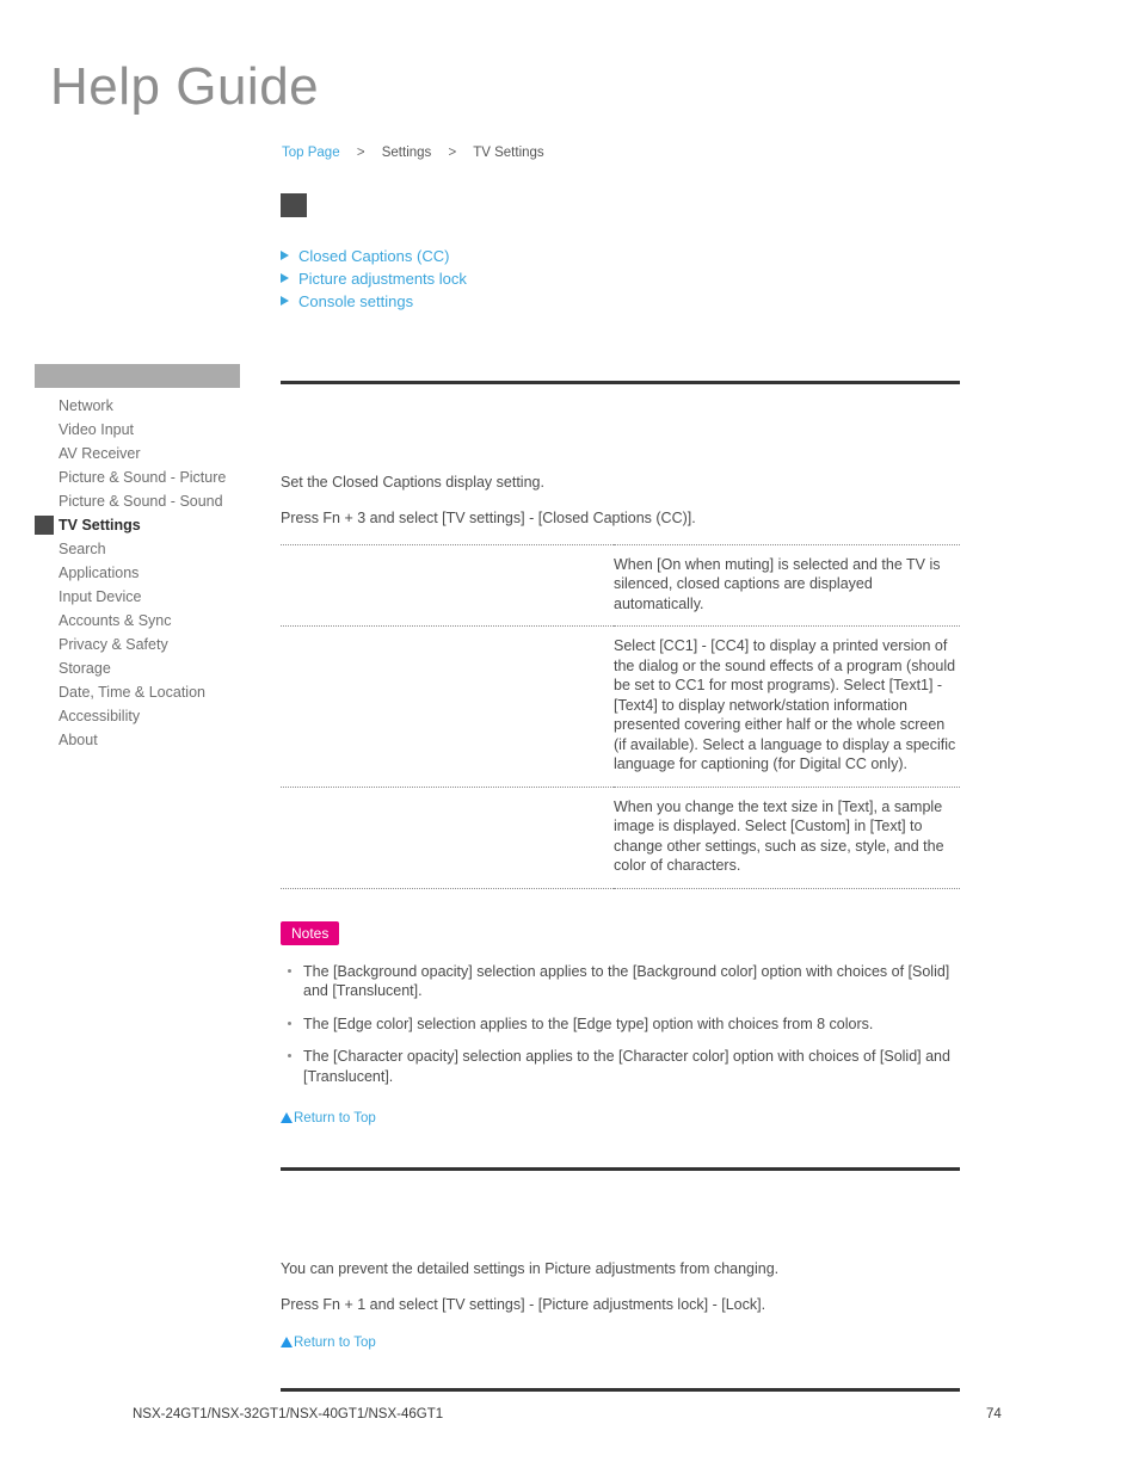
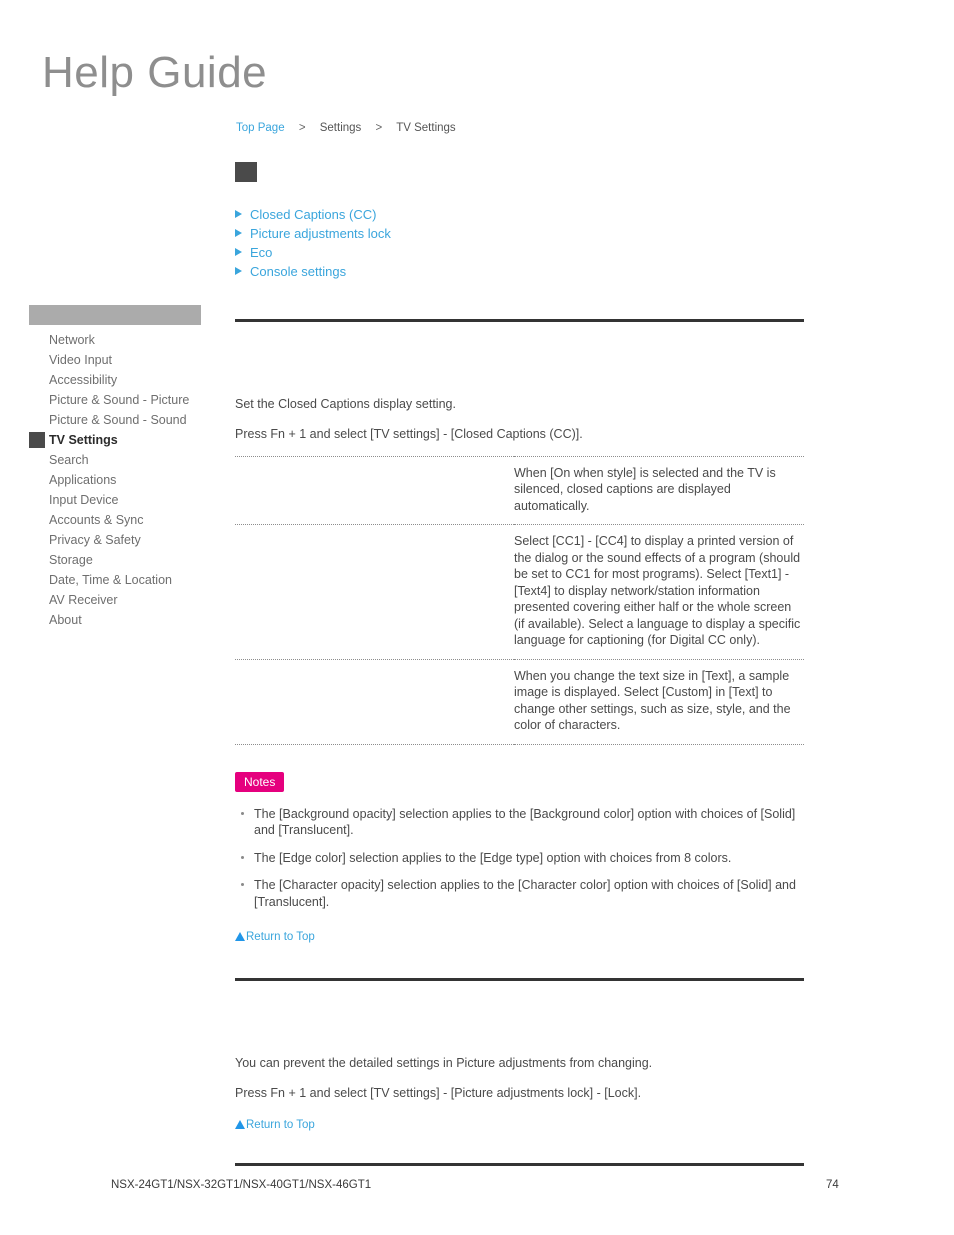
  Help Guide
  Top Page > Settings > TV Settings
  Network
  Video Input
- AV Receiver
+ Accessibility
  Picture & Sound - Picture
  Picture & Sound - Sound
  TV Settings
  Search
  Applications
  Input Device
  Accounts & Sync
  Privacy & Safety
  Storage
  Date, Time & Location
- Accessibility
+ AV Receiver
  About
  Closed Captions (CC)
  Picture adjustments lock
+ Eco
  Console settings
  Set the Closed Captions display setting.
- Press Fn + 3 and select [TV settings] - [Closed Captions (CC)].
+ Press Fn + 1 and select [TV settings] - [Closed Captions (CC)].
- 	When [On when muting] is selected and the TV is silenced, closed captions are displayed automatically.
+ 	When [On when style] is selected and the TV is silenced, closed captions are displayed automatically.
  	Select [CC1] - [CC4] to display a printed version of the dialog or the sound effects of a program (should be set to CC1 for most programs). Select [Text1] - [Text4] to display network/station information presented covering either half or the whole screen (if available). Select a language to display a specific language for captioning (for Digital CC only).
  	When you change the text size in [Text], a sample image is displayed. Select [Custom] in [Text] to change other settings, such as size, style, and the color of characters.
  Notes
  The [Background opacity] selection applies to the [Background color] option with choices of [Solid] and [Translucent].
  The [Edge color] selection applies to the [Edge type] option with choices from 8 colors.
  The [Character opacity] selection applies to the [Character color] option with choices of [Solid] and [Translucent].
  Return to Top
  You can prevent the detailed settings in Picture adjustments from changing.
  Press Fn + 1 and select [TV settings] - [Picture adjustments lock] - [Lock].
  Return to Top
  NSX-24GT1/NSX-32GT1/NSX-40GT1/NSX-46GT1
  74
